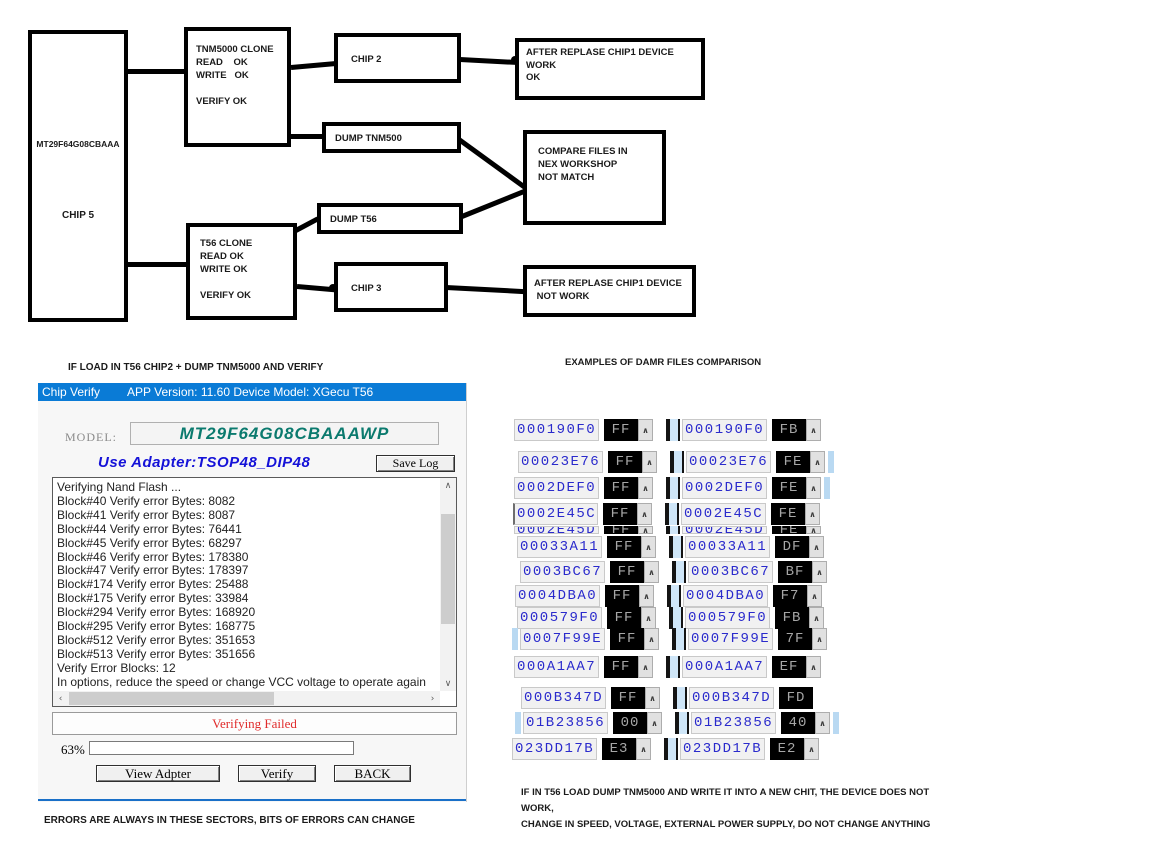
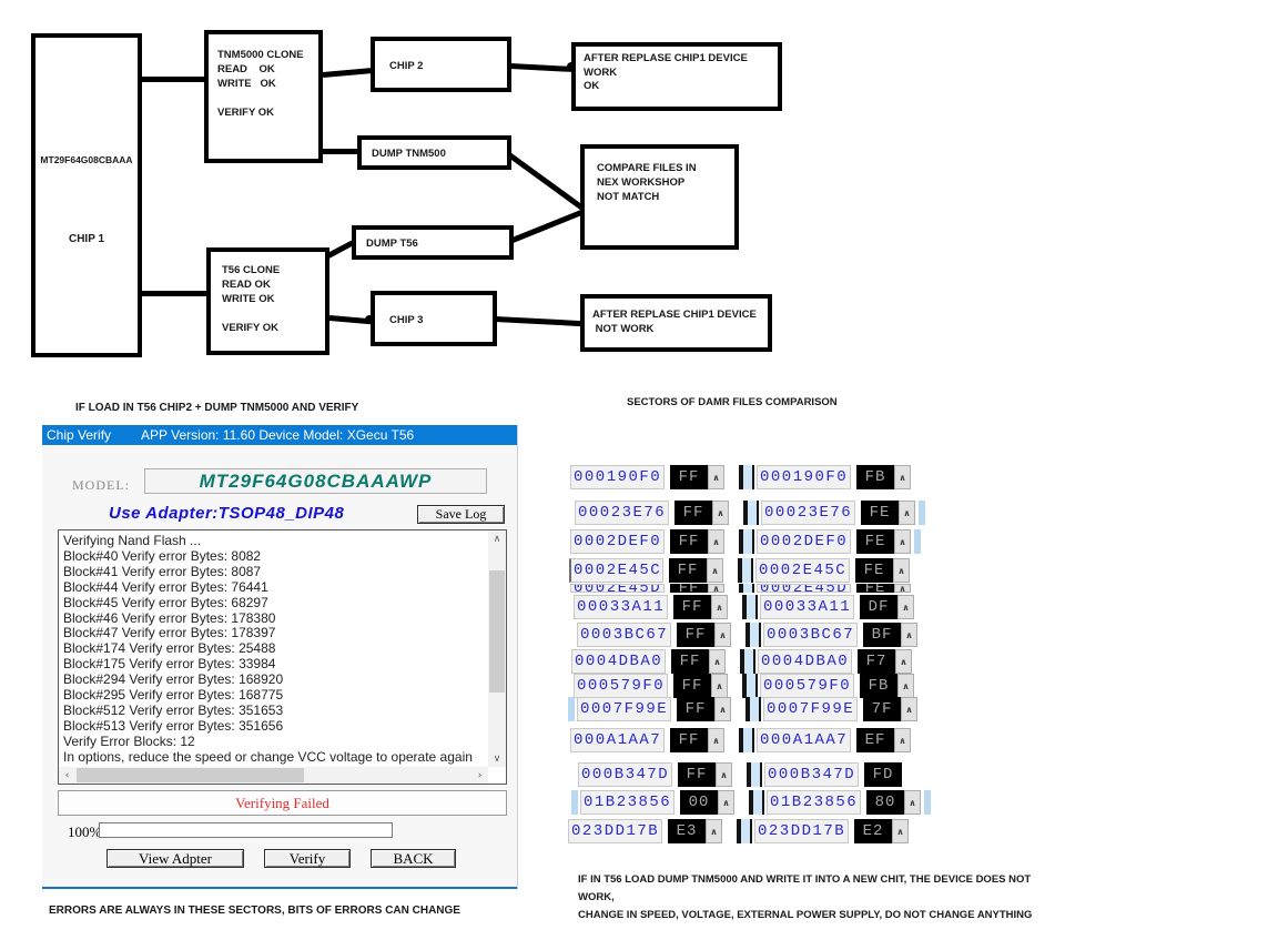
  MT29F64G08CBAAA
- CHIP 5
+ CHIP 1
  TNM5000 CLONE
  READ OK
  WRITE OK
  VERIFY OK
  CHIP 2
  AFTER REPLASE CHIP1 DEVICE WORK
  OK
  DUMP TNM500
  COMPARE FILES IN
  NEX WORKSHOP
  NOT MATCH
  DUMP T56
  T56 CLONE
  READ OK
  WRITE OK
  VERIFY OK
  CHIP 3
  AFTER REPLASE CHIP1 DEVICE
  NOT WORK
  IF LOAD IN T56 CHIP2 + DUMP TNM5000 AND VERIFY
- EXAMPLES OF DAMR FILES COMPARISON
+ SECTORS OF DAMR FILES COMPARISON
  ERRORS ARE ALWAYS IN THESE SECTORS, BITS OF ERRORS CAN CHANGE
  IF IN T56 LOAD DUMP TNM5000 AND WRITE IT INTO A NEW CHIT, THE DEVICE DOES NOT
  WORK,
  CHANGE IN SPEED, VOLTAGE, EXTERNAL POWER SUPPLY, DO NOT CHANGE ANYTHING
  Chip Verify
  APP Version: 11.60 Device Model: XGecu T56
  MODEL:
  MT29F64G08CBAAAWP
  Use Adapter:TSOP48_DIP48
  Save Log
  Verifying Nand Flash ...
  Block#40 Verify error Bytes: 8082
  Block#41 Verify error Bytes: 8087
  Block#44 Verify error Bytes: 76441
  Block#45 Verify error Bytes: 68297
  Block#46 Verify error Bytes: 178380
  Block#47 Verify error Bytes: 178397
  Block#174 Verify error Bytes: 25488
  Block#175 Verify error Bytes: 33984
  Block#294 Verify error Bytes: 168920
  Block#295 Verify error Bytes: 168775
  Block#512 Verify error Bytes: 351653
  Block#513 Verify error Bytes: 351656
  Verify Error Blocks: 12
  In options, reduce the speed or change VCC voltage to operate again
  ∧
  ∨
  ‹
  ›
  Verifying Failed
- 63%
+ 100%
  View Adpter
  Verify
  BACK
  000190F0
  FF
  ∧
  000190F0
  FB
  ∧
  00023E76
  FF
  ∧
  00023E76
  FE
  ∧
  0002DEF0
  FF
  ∧
  0002DEF0
  FE
  ∧
  0002E45C
  FF
  ∧
  0002E45C
  FE
  ∧
  0002E45D
  FF
  ∧
  0002E45D
  FE
  ∧
  00033A11
  FF
  ∧
  00033A11
  DF
  ∧
  0003BC67
  FF
  ∧
  0003BC67
  BF
  ∧
  0004DBA0
  FF
  ∧
  0004DBA0
  F7
  ∧
  000579F0
  FF
  ∧
  000579F0
  FB
  ∧
  0007F99E
  FF
  ∧
  0007F99E
  7F
  ∧
  000A1AA7
  FF
  ∧
  000A1AA7
  EF
  ∧
  000B347D
  FF
  ∧
  000B347D
  FD
  01B23856
  00
  ∧
  01B23856
- 40
+ 80
  ∧
  023DD17B
  E3
  ∧
  023DD17B
  E2
  ∧
